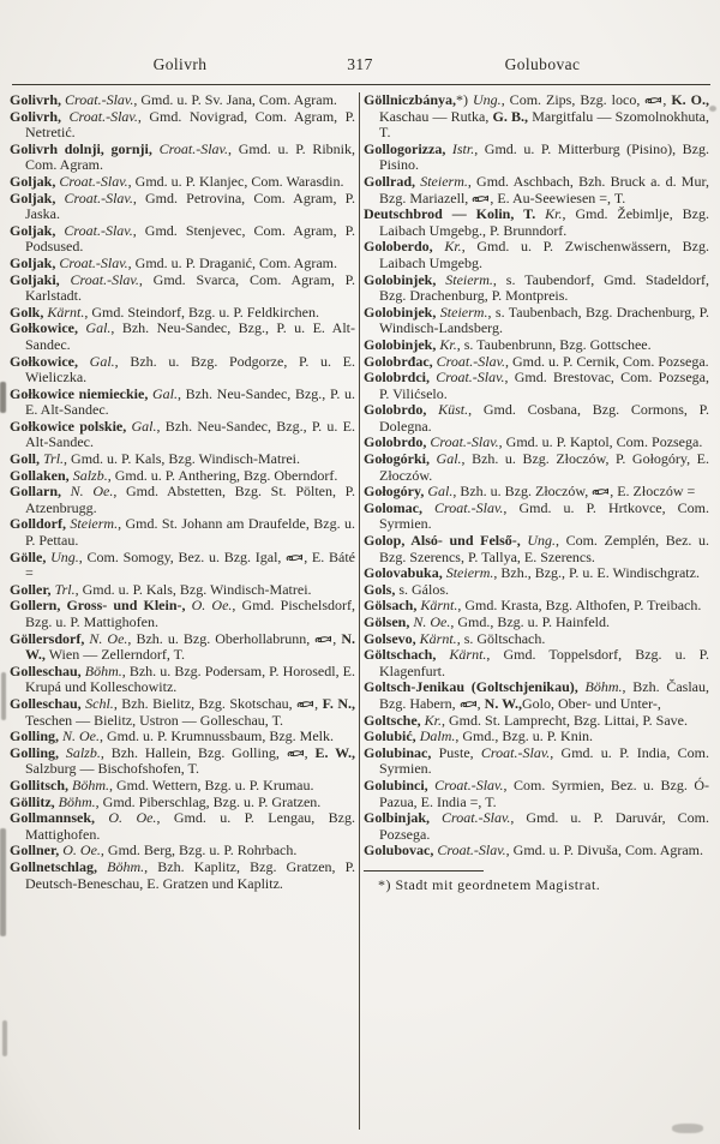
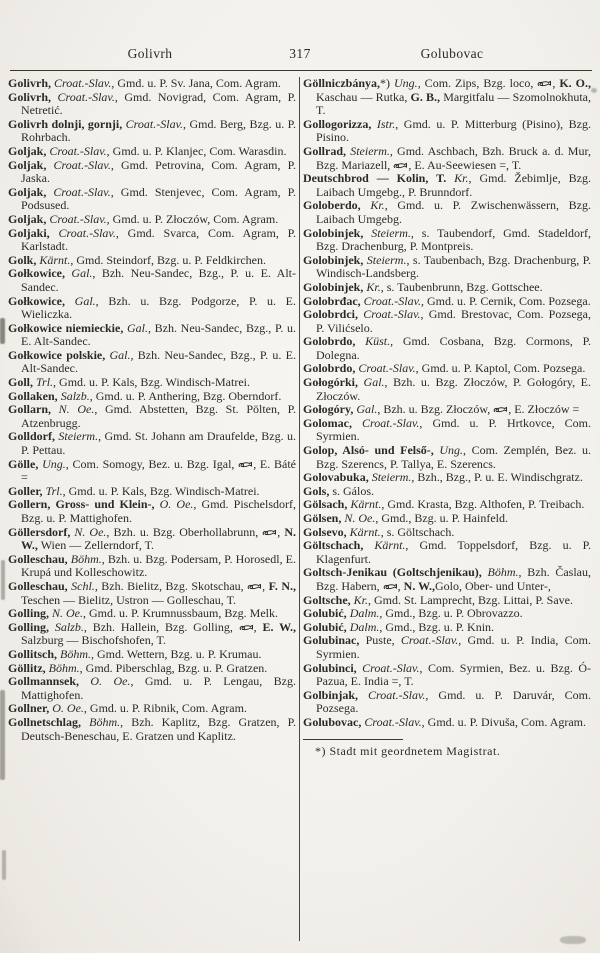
  Golivrh
  317
  Golubovac
  Golivrh, Croat.-Slav., Gmd. u. P. Sv. Jana, Com. Agram.
  Golivrh, Croat.-Slav., Gmd. Novigrad, Com. Agram, P. Netretić.
- Golivrh dolnji, gornji, Croat.-Slav., Gmd. u. P. Ribnik, Com. Agram.
+ Golivrh dolnji, gornji, Croat.-Slav., Gmd. Berg, Bzg. u. P. Rohrbach.
  Goljak, Croat.-Slav., Gmd. u. P. Klanjec, Com. Warasdin.
  Goljak, Croat.-Slav., Gmd. Petrovina, Com. Agram, P. Jaska.
  Goljak, Croat.-Slav., Gmd. Stenjevec, Com. Agram, P. Podsused.
- Goljak, Croat.-Slav., Gmd. u. P. Draganić, Com. Agram.
+ Goljak, Croat.-Slav., Gmd. u. P. Złoczów, Com. Agram.
  Goljaki, Croat.-Slav., Gmd. Svarca, Com. Agram, P. Karlstadt.
  Golk, Kärnt., Gmd. Steindorf, Bzg. u. P. Feldkirchen.
  Gołkowice, Gal., Bzh. Neu-Sandec, Bzg., P. u. E. Alt-Sandec.
  Gołkowice, Gal., Bzh. u. Bzg. Podgorze, P. u. E. Wieliczka.
  Gołkowice niemieckie, Gal., Bzh. Neu-Sandec, Bzg., P. u. E. Alt-Sandec.
  Gołkowice polskie, Gal., Bzh. Neu-Sandec, Bzg., P. u. E. Alt-Sandec.
  Goll, Trl., Gmd. u. P. Kals, Bzg. Windisch-Matrei.
  Gollaken, Salzb., Gmd. u. P. Anthering, Bzg. Oberndorf.
  Gollarn, N. Oe., Gmd. Abstetten, Bzg. St. Pölten, P. Atzenbrugg.
  Golldorf, Steierm., Gmd. St. Johann am Draufelde, Bzg. u. P. Pettau.
  Gölle, Ung., Com. Somogy, Bez. u. Bzg. Igal, , E. Báté =
  Goller, Trl., Gmd. u. P. Kals, Bzg. Windisch-Matrei.
  Gollern, Gross- und Klein-, O. Oe., Gmd. Pischelsdorf, Bzg. u. P. Mattighofen.
  Göllersdorf, N. Oe., Bzh. u. Bzg. Oberhollabrunn, , N. W., Wien — Zellerndorf, T.
  Golleschau, Böhm., Bzh. u. Bzg. Podersam, P. Horosedl, E. Krupá und Kolleschowitz.
  Golleschau, Schl., Bzh. Bielitz, Bzg. Skotschau, , F. N., Teschen — Bielitz, Ustron — Golleschau, T.
  Golling, N. Oe., Gmd. u. P. Krumnussbaum, Bzg. Melk.
  Golling, Salzb., Bzh. Hallein, Bzg. Golling, , E. W., Salzburg — Bischofshofen, T.
  Gollitsch, Böhm., Gmd. Wettern, Bzg. u. P. Krumau.
  Göllitz, Böhm., Gmd. Piberschlag, Bzg. u. P. Gratzen.
  Gollmannsek, O. Oe., Gmd. u. P. Lengau, Bzg. Mattighofen.
- Gollner, O. Oe., Gmd. Berg, Bzg. u. P. Rohrbach.
+ Gollner, O. Oe., Gmd. u. P. Ribnik, Com. Agram.
  Gollnetschlag, Böhm., Bzh. Kaplitz, Bzg. Gratzen, P. Deutsch-Beneschau, E. Gratzen und Kaplitz.
  Göllniczbánya,*) Ung., Com. Zips, Bzg. loco, , K. O., Kaschau — Rutka, G. B., Margitfalu — Szomolnokhuta, T.
  Gollogorizza, Istr., Gmd. u. P. Mitterburg (Pisino), Bzg. Pisino.
  Gollrad, Steierm., Gmd. Aschbach, Bzh. Bruck a. d. Mur, Bzg. Mariazell, , E. Au-Seewiesen =, T.
  Deutschbrod — Kolin, T. Kr., Gmd. Žebimlje, Bzg. Laibach Umgebg., P. Brunndorf.
  Goloberdo, Kr., Gmd. u. P. Zwischenwässern, Bzg. Laibach Umgebg.
  Golobinjek, Steierm., s. Taubendorf, Gmd. Stadeldorf, Bzg. Drachenburg, P. Montpreis.
  Golobinjek, Steierm., s. Taubenbach, Bzg. Drachenburg, P. Windisch-Landsberg.
  Golobinjek, Kr., s. Taubenbrunn, Bzg. Gottschee.
  Golobrđac, Croat.-Slav., Gmd. u. P. Cernik, Com. Pozsega.
  Golobrdci, Croat.-Slav., Gmd. Brestovac, Com. Pozsega, P. Vilićselo.
  Golobrdo, Küst., Gmd. Cosbana, Bzg. Cormons, P. Dolegna.
  Golobrdo, Croat.-Slav., Gmd. u. P. Kaptol, Com. Pozsega.
  Gołogórki, Gal., Bzh. u. Bzg. Złoczów, P. Gołogóry, E. Złoczów.
  Gołogóry, Gal., Bzh. u. Bzg. Złoczów, , E. Złoczów =
  Golomac, Croat.-Slav., Gmd. u. P. Hrtkovce, Com. Syrmien.
  Golop, Alsó- und Felső-, Ung., Com. Zemplén, Bez. u. Bzg. Szerencs, P. Tallya, E. Szerencs.
  Golovabuka, Steierm., Bzh., Bzg., P. u. E. Windischgratz.
  Gols, s. Gálos.
  Gölsach, Kärnt., Gmd. Krasta, Bzg. Althofen, P. Treibach.
  Gölsen, N. Oe., Gmd., Bzg. u. P. Hainfeld.
  Golsevo, Kärnt., s. Göltschach.
  Göltschach, Kärnt., Gmd. Toppelsdorf, Bzg. u. P. Klagenfurt.
  Goltsch-Jenikau (Goltschjenikau), Böhm., Bzh. Časlau, Bzg. Habern, , N. W.,Golo, Ober- und Unter-,
  Goltsche, Kr., Gmd. St. Lamprecht, Bzg. Littai, P. Save.
+ Golubić, Dalm., Gmd., Bzg. u. P. Obrovazzo.
  Golubić, Dalm., Gmd., Bzg. u. P. Knin.
  Golubinac, Puste, Croat.-Slav., Gmd. u. P. India, Com. Syrmien.
  Golubinci, Croat.-Slav., Com. Syrmien, Bez. u. Bzg. Ó-Pazua, E. India =, T.
  Golbinjak, Croat.-Slav., Gmd. u. P. Daruvár, Com. Pozsega.
  Golubovac, Croat.-Slav., Gmd. u. P. Divuša, Com. Agram.
  *) Stadt mit geordnetem Magistrat.
